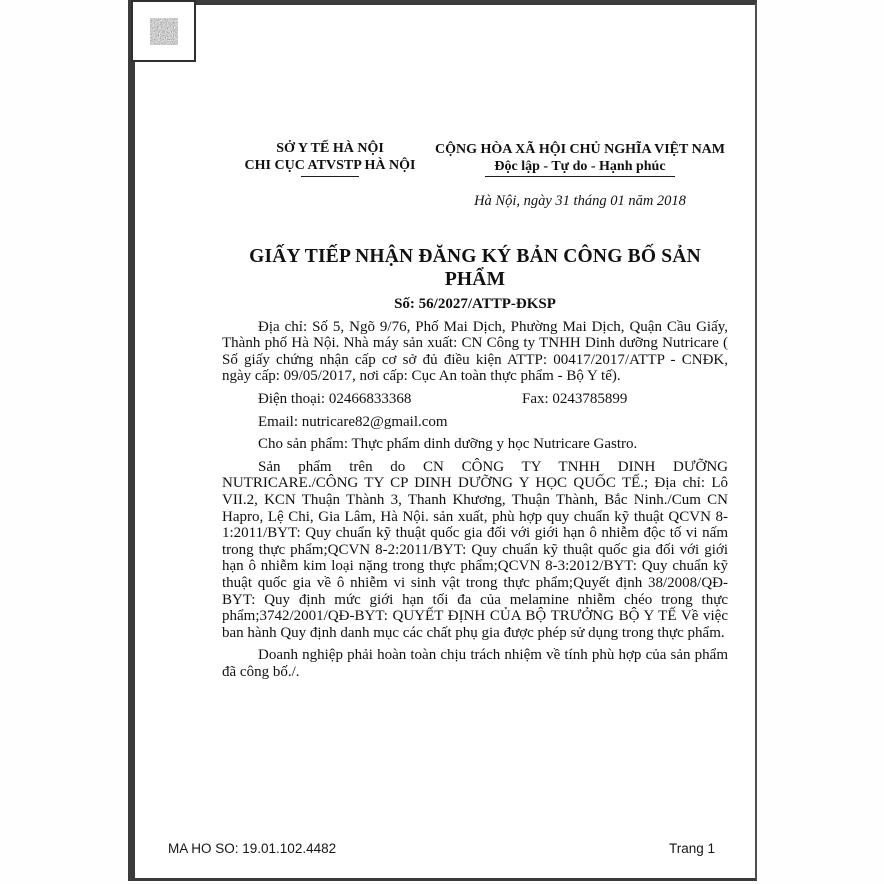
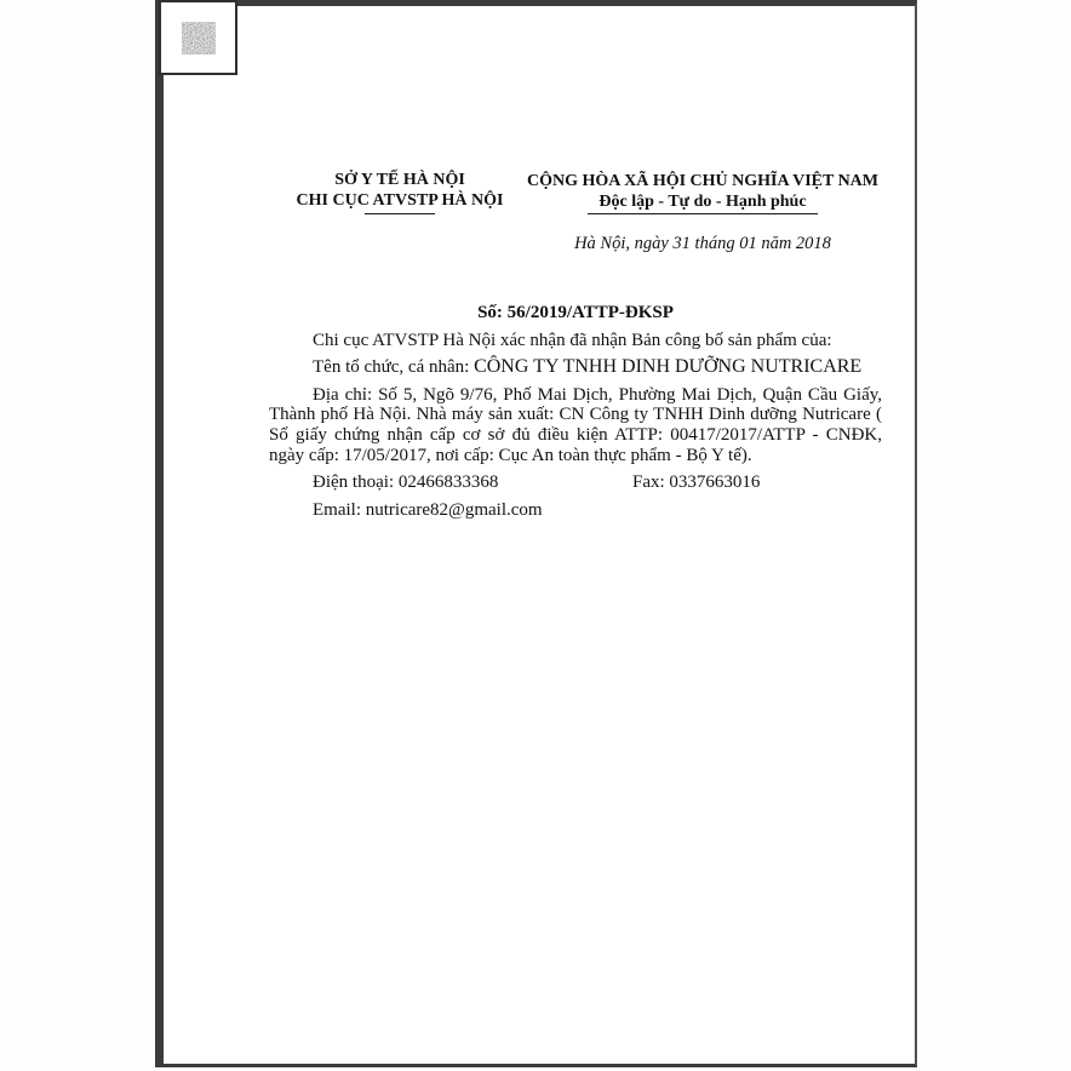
  SỞ Y TẾ HÀ NỘI
  CHI CỤC ATVSTP HÀ NỘI
  CỘNG HÒA XÃ HỘI CHỦ NGHĨA VIỆT NAM
  Độc lập - Tự do - Hạnh phúc
  Hà Nội, ngày 31 tháng 01 năm 2018
- GIẤY TIẾP NHẬN ĐĂNG KÝ BẢN CÔNG BỐ SẢN PHẨM
- Số: 56/2027/ATTP-ĐKSP
+ Số: 56/2019/ATTP-ĐKSP
+ Chi cục ATVSTP Hà Nội xác nhận đã nhận Bản công bố sản phẩm của:
+ Tên tổ chức, cá nhân: CÔNG TY TNHH DINH DƯỠNG NUTRICARE
- Địa chỉ: Số 5, Ngõ 9/76, Phố Mai Dịch, Phường Mai Dịch, Quận Cầu Giấy, Thành phố Hà Nội. Nhà máy sản xuất: CN Công ty TNHH Dinh dưỡng Nutricare ( Số giấy chứng nhận cấp cơ sở đủ điều kiện ATTP: 00417/2017/ATTP - CNĐK, ngày cấp: 09/05/2017, nơi cấp: Cục An toàn thực phẩm - Bộ Y tế).
+ Địa chỉ: Số 5, Ngõ 9/76, Phố Mai Dịch, Phường Mai Dịch, Quận Cầu Giấy, Thành phố Hà Nội. Nhà máy sản xuất: CN Công ty TNHH Dinh dưỡng Nutricare ( Số giấy chứng nhận cấp cơ sở đủ điều kiện ATTP: 00417/2017/ATTP - CNĐK, ngày cấp: 17/05/2017, nơi cấp: Cục An toàn thực phẩm - Bộ Y tế).
  Điện thoại: 02466833368
- Fax: 0243785899
+ Fax: 0337663016
  Email: nutricare82@gmail.com
- Cho sản phẩm: Thực phẩm dinh dưỡng y học Nutricare Gastro.
- Sản phẩm trên do CN CÔNG TY TNHH DINH DƯỠNG NUTRICARE./CÔNG TY CP DINH DƯỠNG Y HỌC QUỐC TẾ.; Địa chỉ: Lô VII.2, KCN Thuận Thành 3, Thanh Khương, Thuận Thành, Bắc Ninh./Cum CN Hapro, Lệ Chi, Gia Lâm, Hà Nội. sản xuất, phù hợp quy chuẩn kỹ thuật QCVN 8-1:2011/BYT: Quy chuẩn kỹ thuật quốc gia đối với giới hạn ô nhiễm độc tố vi nấm trong thực phẩm;QCVN 8-2:2011/BYT: Quy chuẩn kỹ thuật quốc gia đối với giới hạn ô nhiễm kim loại nặng trong thực phẩm;QCVN 8-3:2012/BYT: Quy chuẩn kỹ thuật quốc gia về ô nhiễm vi sinh vật trong thực phẩm;Quyết định 38/2008/QĐ-BYT: Quy định mức giới hạn tối đa của melamine nhiễm chéo trong thực phẩm;3742/2001/QĐ-BYT: QUYẾT ĐỊNH CỦA BỘ TRƯỞNG BỘ Y TẾ Về việc ban hành Quy định danh mục các chất phụ gia được phép sử dụng trong thực phẩm.
- Doanh nghiệp phải hoàn toàn chịu trách nhiệm về tính phù hợp của sản phẩm đã công bố./.
- MA HO SO: 19.01.102.4482
- Trang 1
